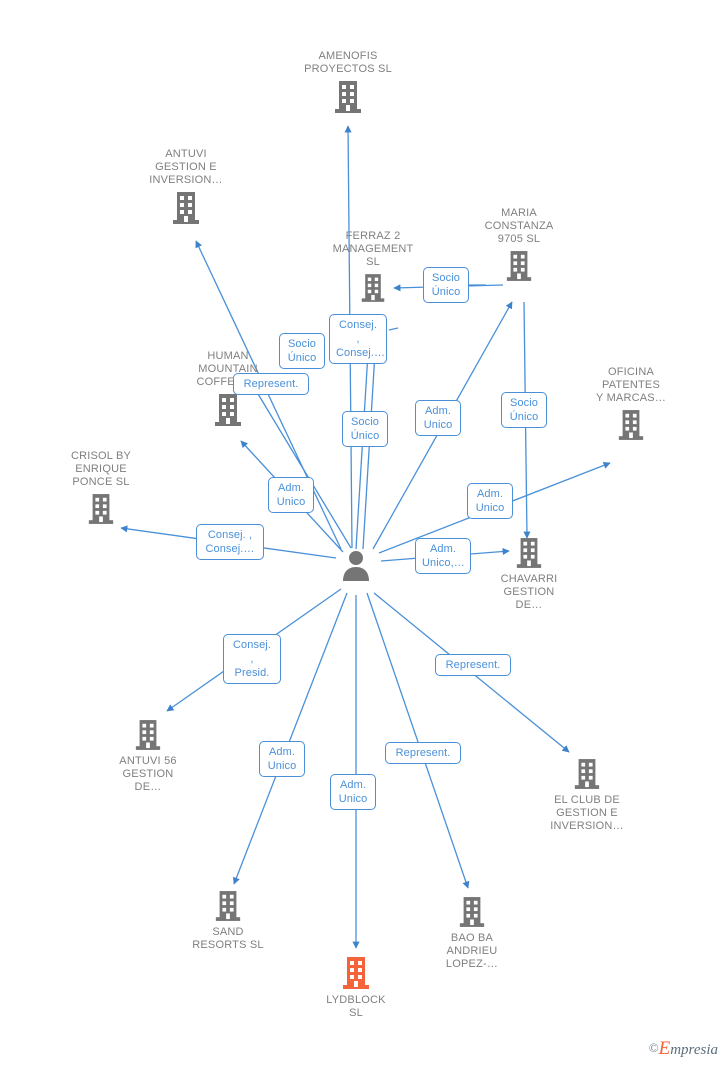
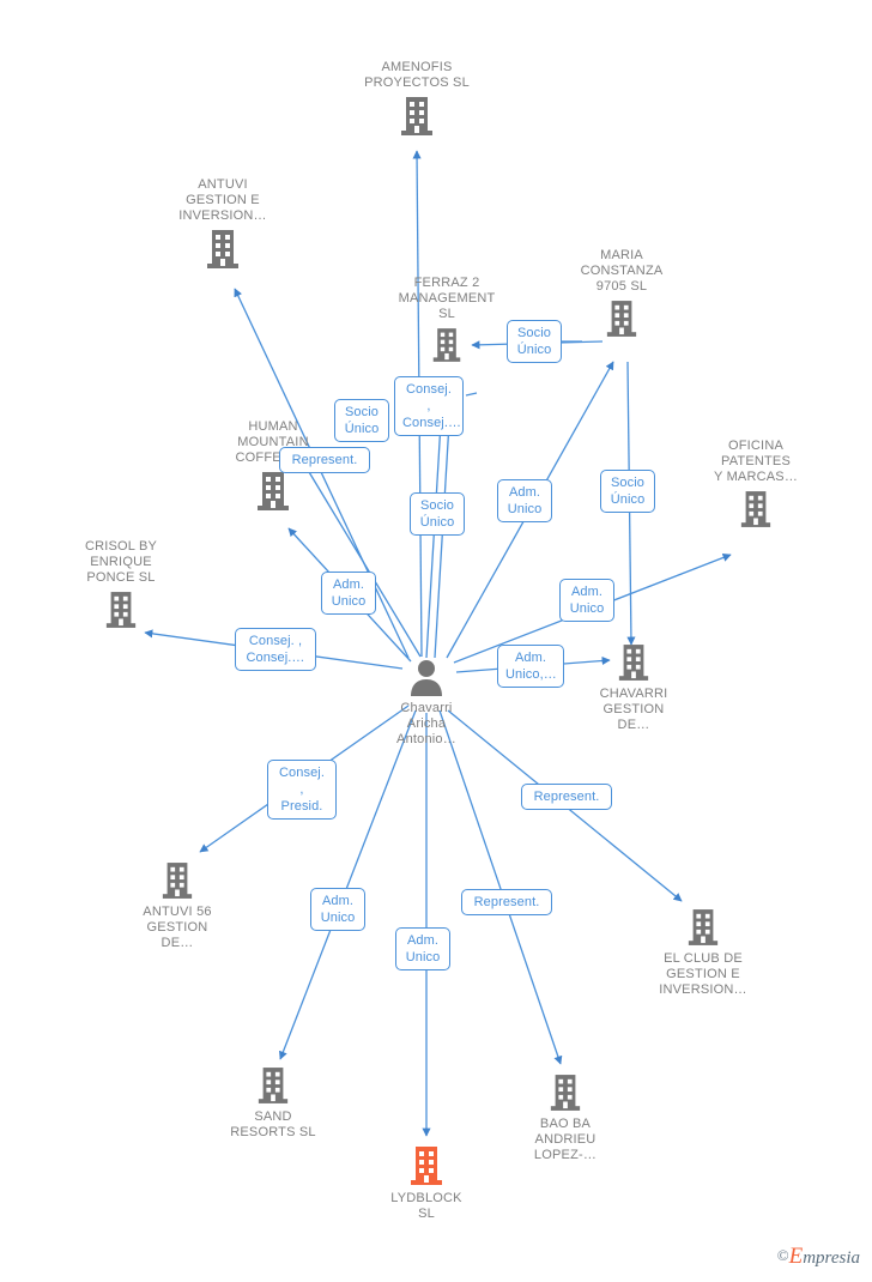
  AMENOFIS
  PROYECTOS SL
  ANTUVI
  GESTION E
  INVERSION…
  FERRAZ 2
  MANAGEMENT
  SL
  MARIA
  CONSTANZA
  9705 SL
  HUMAN
  MOUNTAIN
  OFICINA
  PATENTES
  Y MARCAS…
  CRISOL BY
  ENRIQUE
  PONCE SL
  CHAVARRI
  GESTION
  DE…
  ANTUVI 56
  GESTION
  DE…
  EL CLUB DE
  GESTION E
  INVERSION…
  SAND
  RESORTS SL
  BAO BA
  ANDRIEU
  LOPEZ-…
  LYDBLOCK
  SL
+ Chavarri
+ Aricha
+ Antonio…
  Socio
  Único
  Consej. ,
  Consej.…
  Socio
  Único
  Represent.
  Adm.
  Unico
  Socio
  Único
  Socio
  Único
  Adm.
  Unico
  Adm.
  Unico
  Consej. ,
  Consej.…
  Adm.
  Unico,…
  Consej. ,
  Presid.
  Represent.
  Adm.
  Unico
  Represent.
  Adm.
  Unico
  ©Empresia
